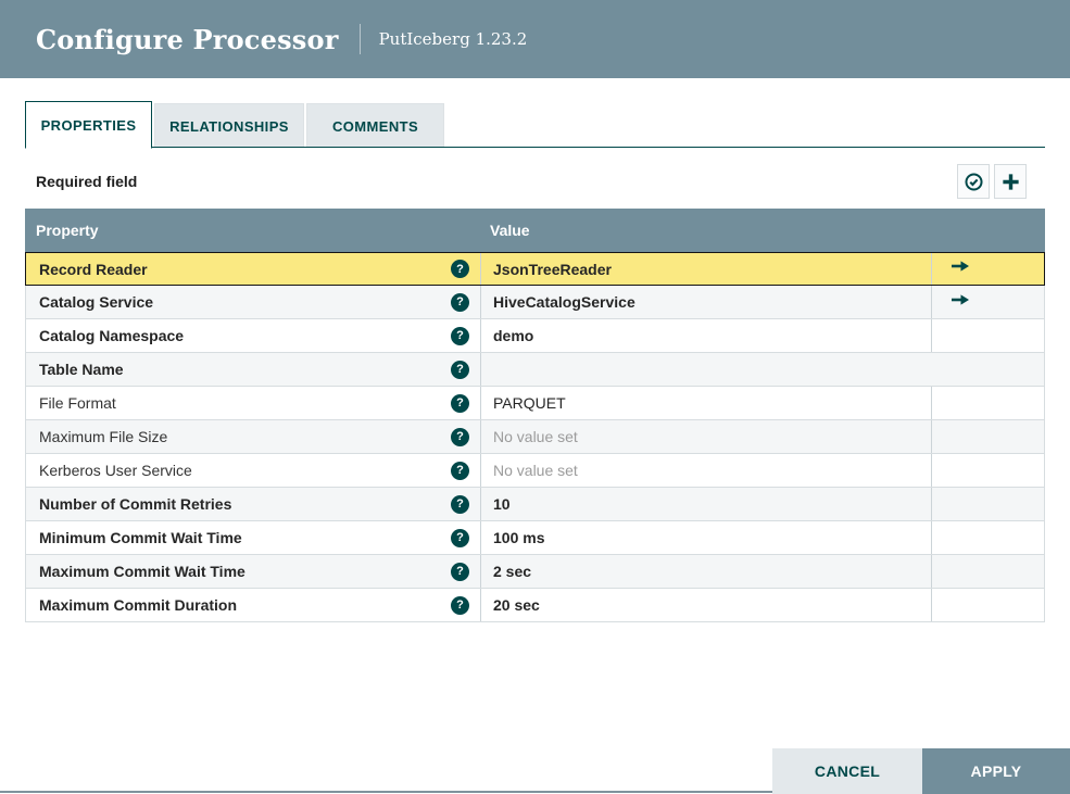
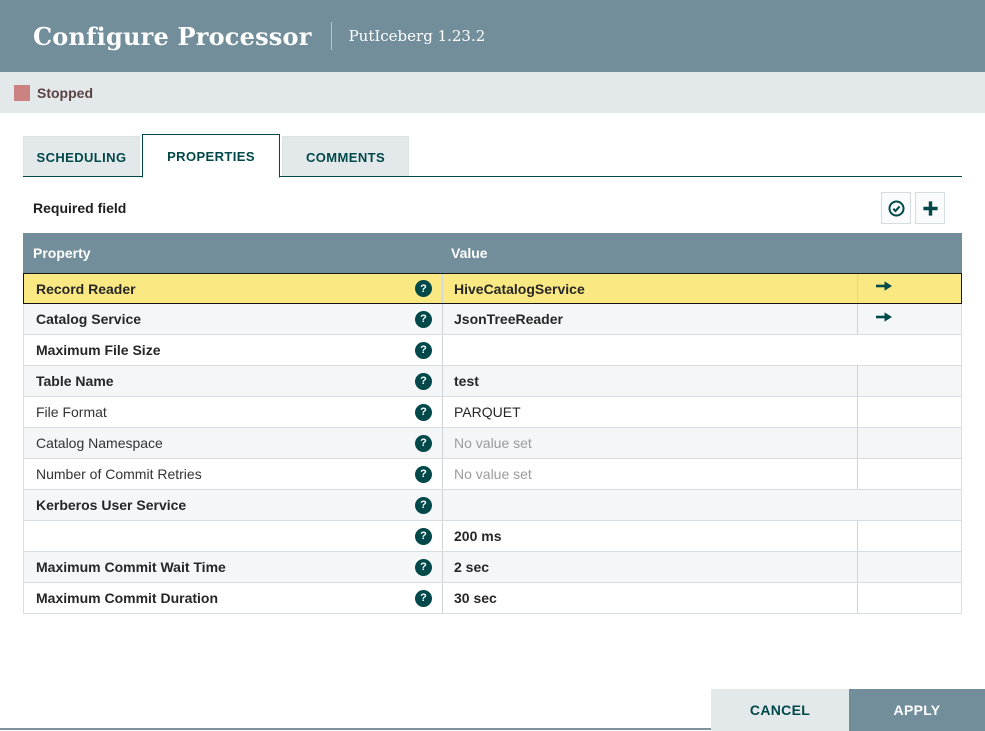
  Configure Processor
  PutIceberg 1.23.2
+ Stopped
+ SCHEDULING
  PROPERTIES
- RELATIONSHIPS
  COMMENTS
  Required field
  Property
  Value
  Record Reader
  ?
- JsonTreeReader
+ HiveCatalogService
  Catalog Service
  ?
- HiveCatalogService
+ JsonTreeReader
- Catalog Namespace
+ Maximum File Size
  ?
- demo
  Table Name
  ?
+ test
  File Format
  ?
  PARQUET
- Maximum File Size
+ Catalog Namespace
  ?
  No value set
- Kerberos User Service
+ Number of Commit Retries
  ?
  No value set
- Number of Commit Retries
+ Kerberos User Service
  ?
- 10
- Minimum Commit Wait Time
  ?
- 100 ms
+ 200 ms
  Maximum Commit Wait Time
  ?
  2 sec
  Maximum Commit Duration
  ?
- 20 sec
+ 30 sec
  CANCEL
  APPLY
